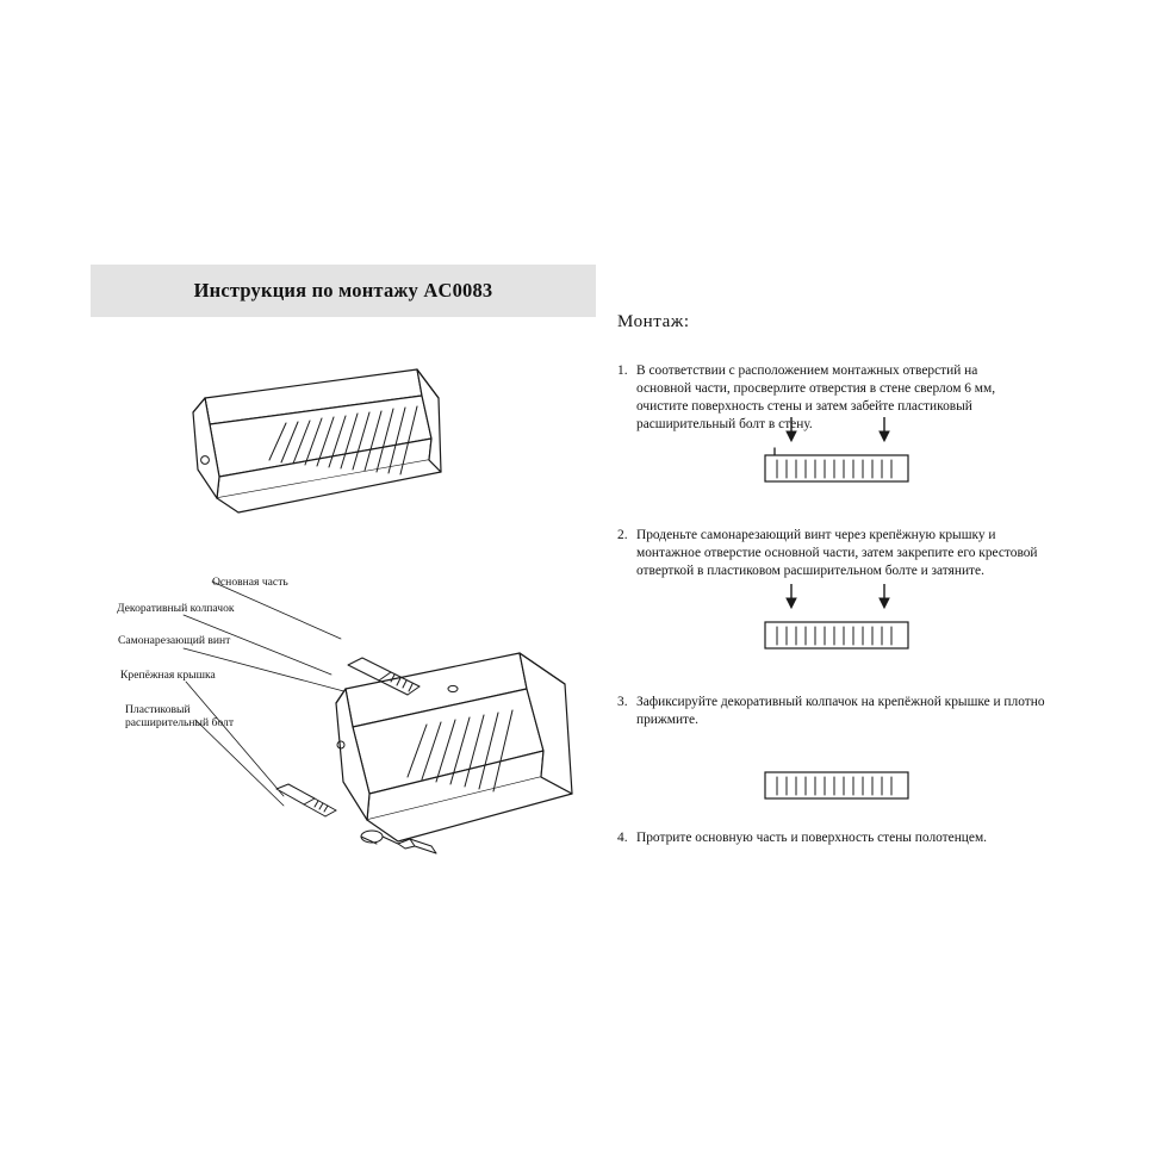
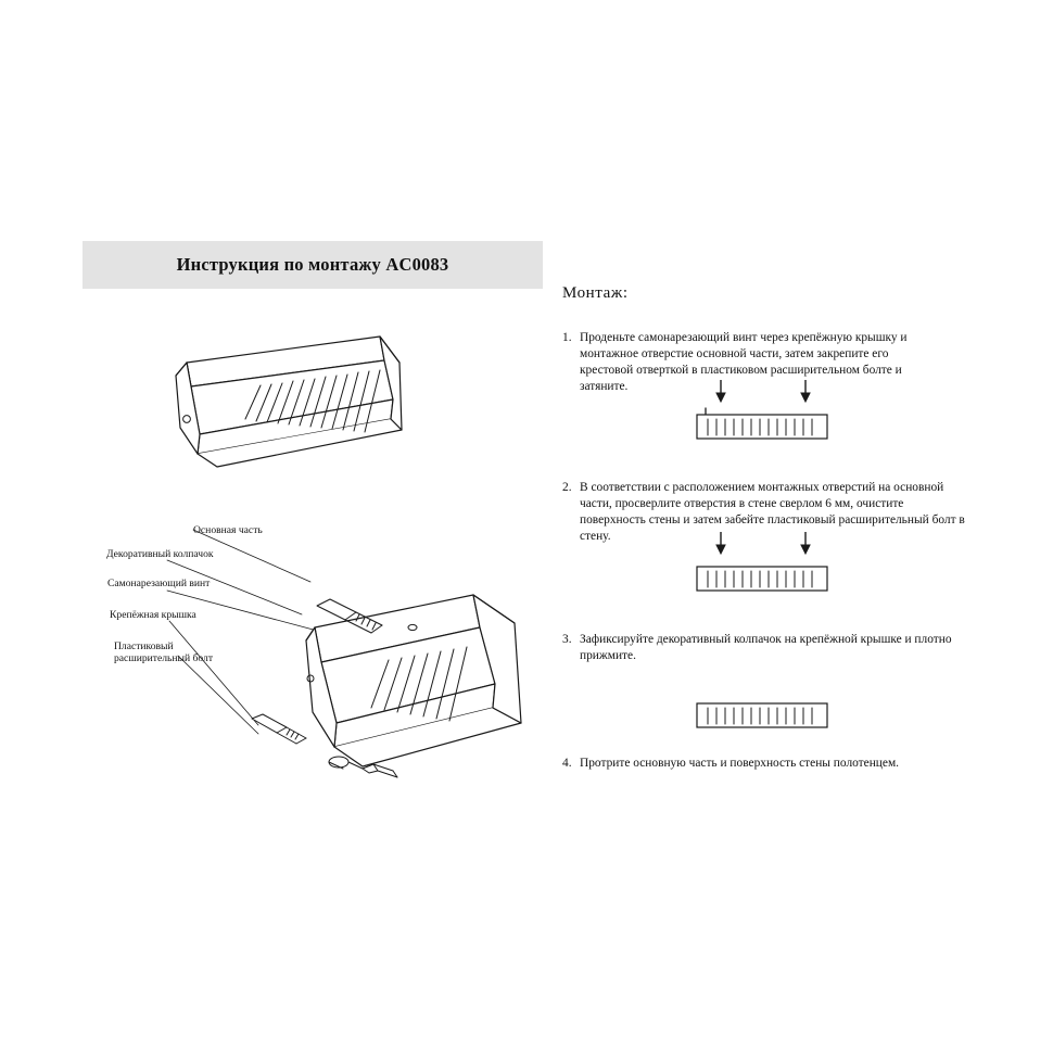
  Инструкция по монтажу AC0083
  Основная часть
  Декоративный колпачок
  Самонарезающий винт
  Крепёжная крышка
  Пластиковый расширительный болт
  Монтаж:
  1.
- В соответствии с расположением монтажных отверстий на основной части, просверлите отверстия в стене сверлом 6 мм, очистите поверхность стены и затем забейте пластиковый расширительный болт в стену.
+ Проденьте самонарезающий винт через крепёжную крышку и монтажное отверстие основной части, затем закрепите его крестовой отверткой в пластиковом расширительном болте и затяните.
  2.
- Проденьте самонарезающий винт через крепёжную крышку и монтажное отверстие основной части, затем закрепите его крестовой отверткой в пластиковом расширительном болте и затяните.
+ В соответствии с расположением монтажных отверстий на основной части, просверлите отверстия в стене сверлом 6 мм, очистите поверхность стены и затем забейте пластиковый расширительный болт в стену.
  3.
  Зафиксируйте декоративный колпачок на крепёжной крышке и плотно прижмите.
  4.
  Протрите основную часть и поверхность стены полотенцем.
